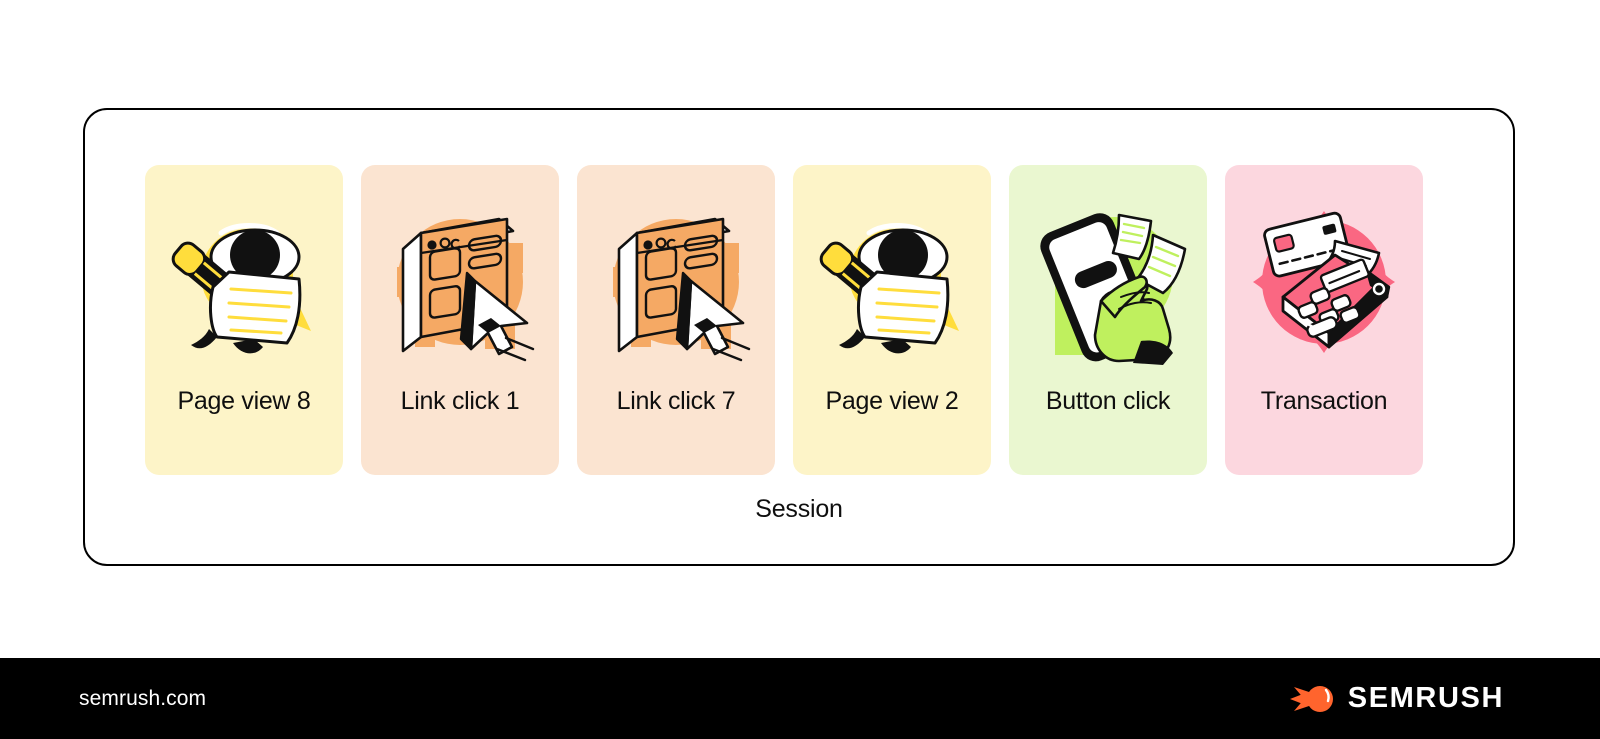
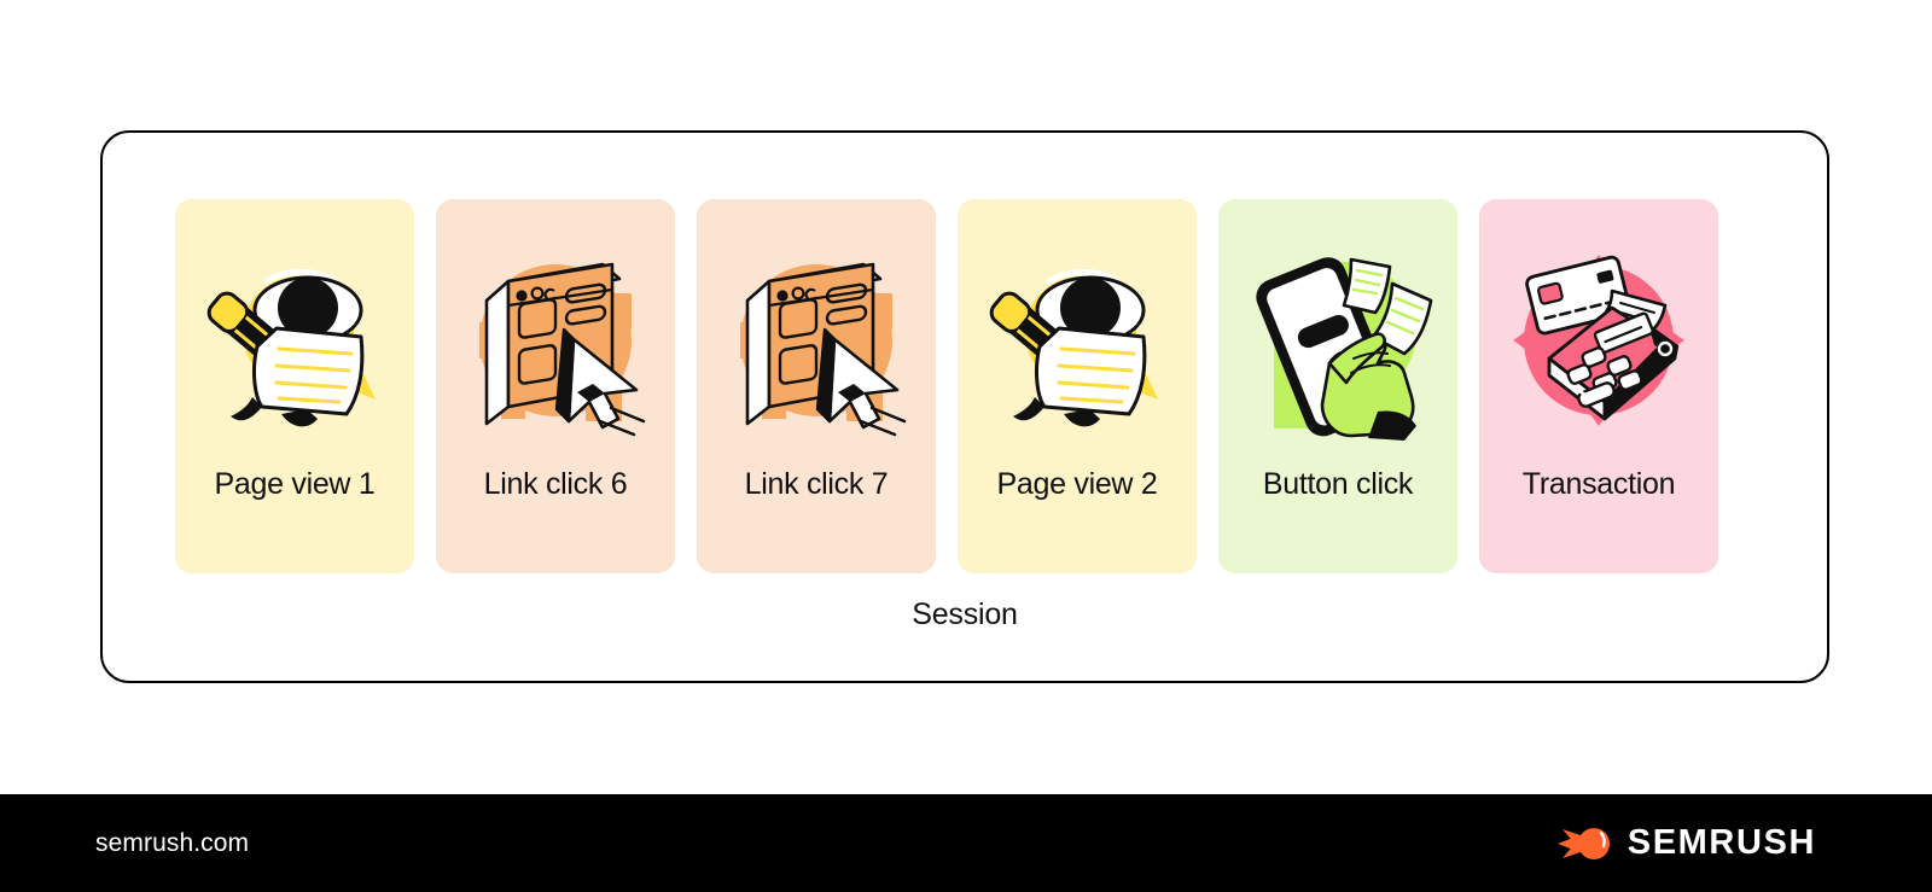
- Page view 8
+ Page view 1
- Link click 1
+ Link click 6
  Link click 7
  Page view 2
  Button click
  Transaction
  Session
  semrush.com
  SEMRUSH
